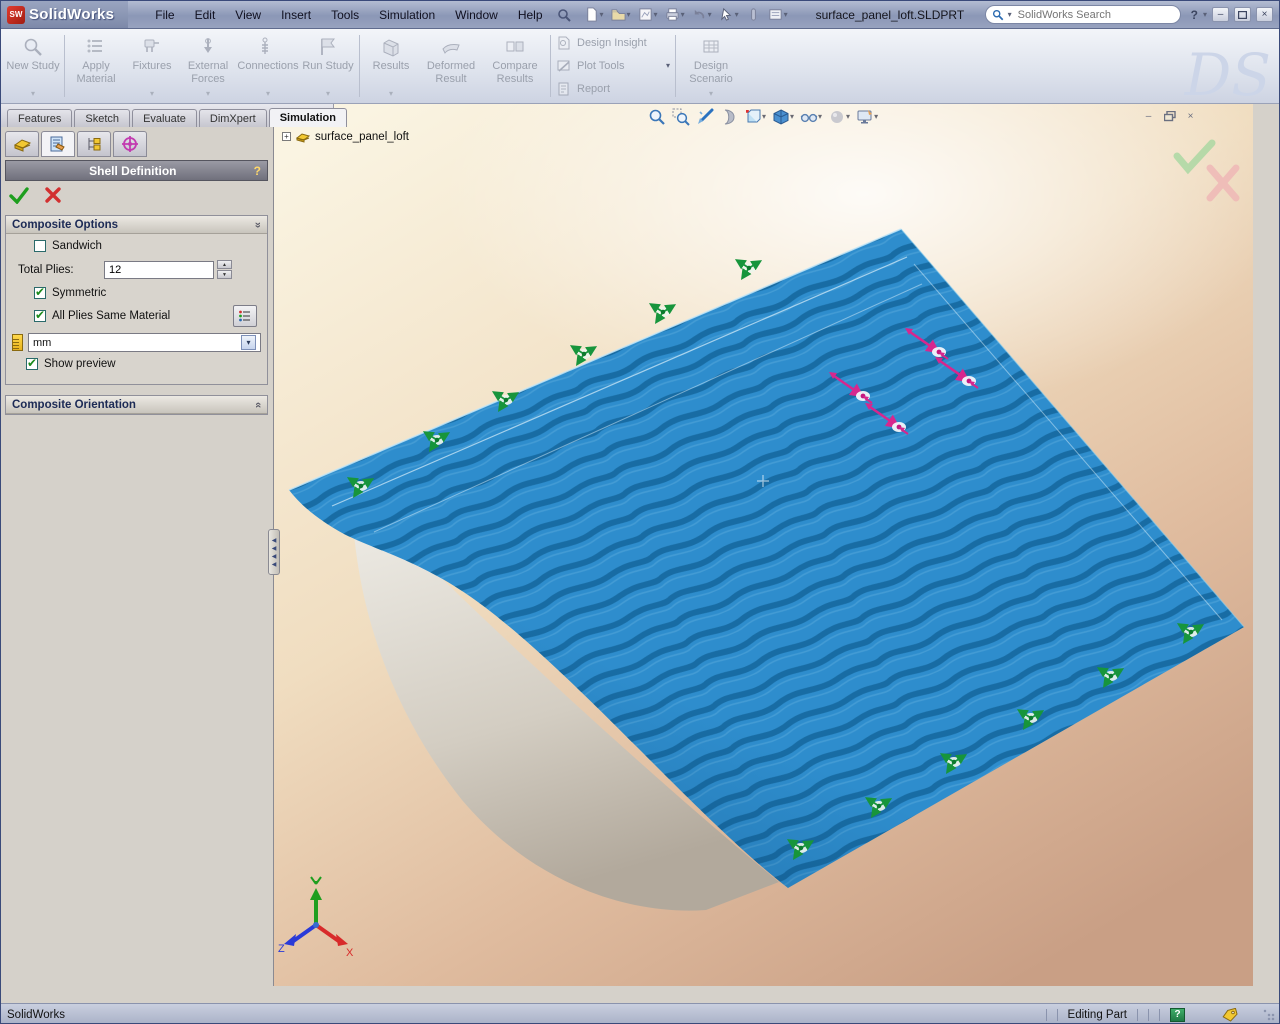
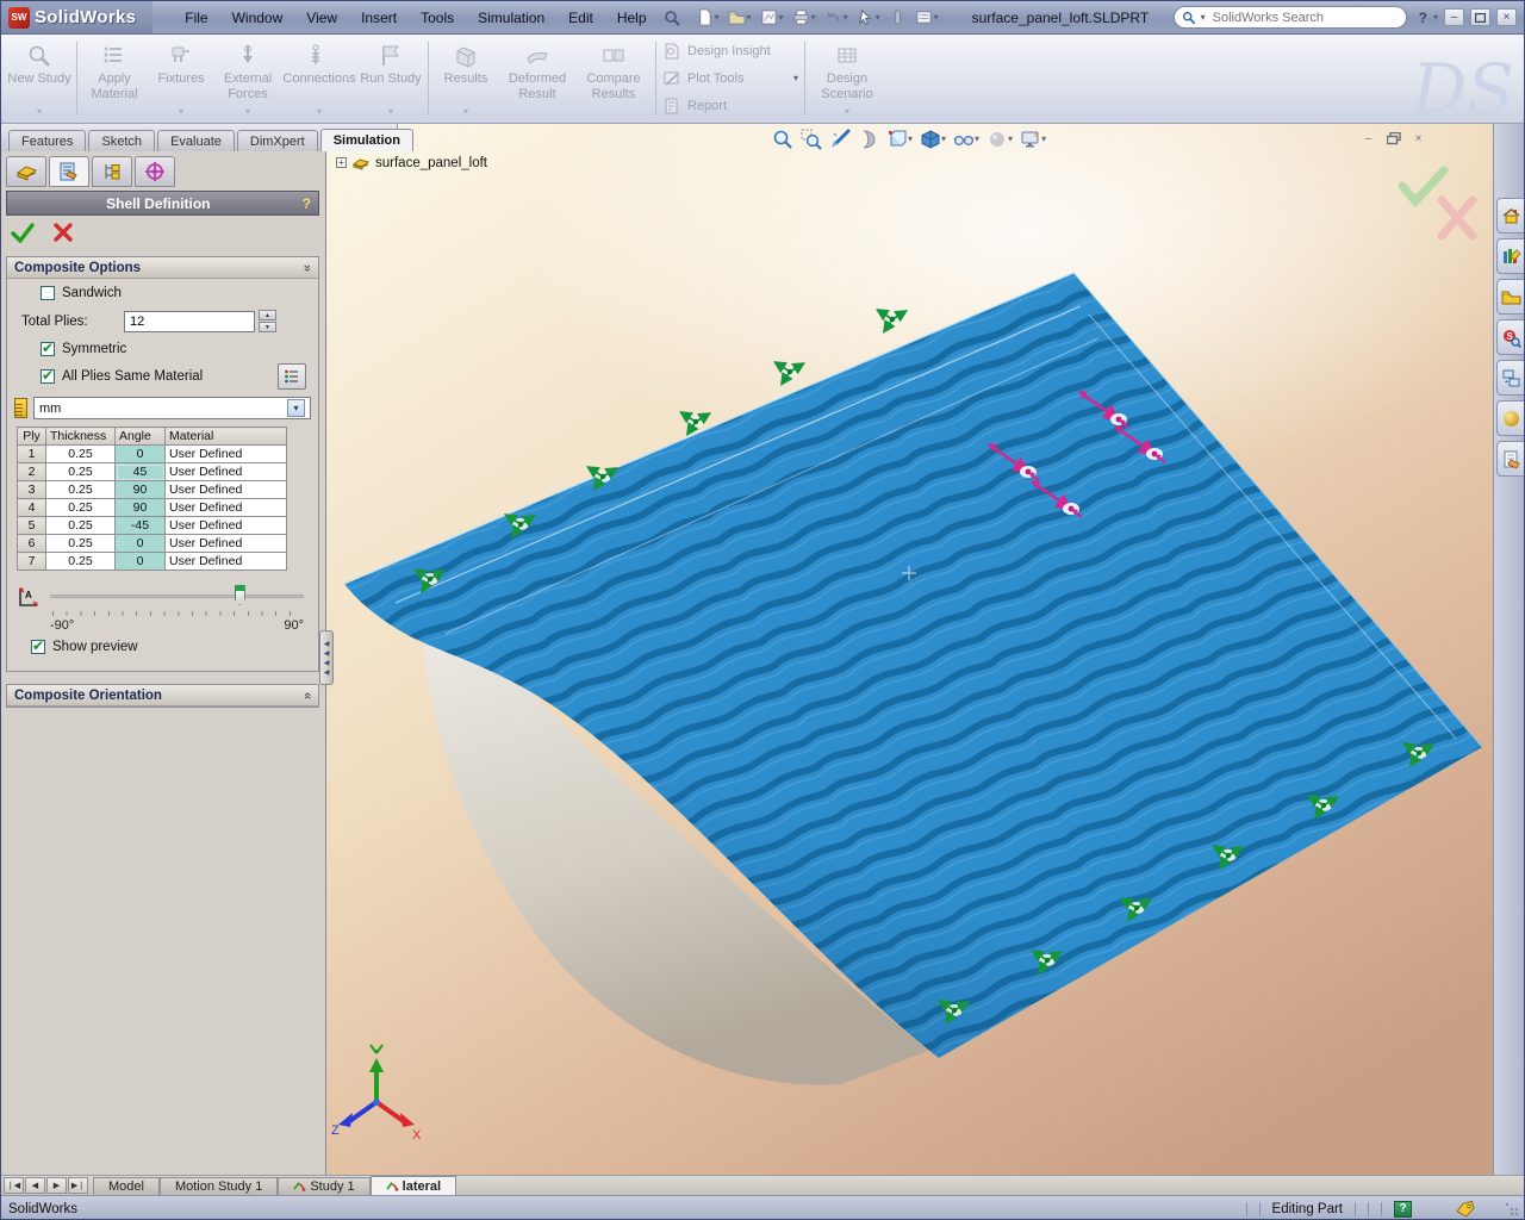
  SW
  SolidWorks
  File
- Edit
+ Window
  View
  Insert
  Tools
  Simulation
- Window
+ Edit
  Help
  ▾
  ▾
  ▾
  ▾
  ▾
  ▾
  ▾
  surface_panel_loft.SLDPRT
  ▾
  SolidWorks Search
  ?
  ▾
  –
  ×
  New Study
  ▾
  Apply Material
  Fixtures
  ▾
  External Forces
  ▾
  Connections
  ▾
  Run Study
  ▾
  Results
  ▾
  Deformed Result
  Compare Results
  Design Insight
  Plot Tools
  ▾
  Report
  Design Scenario
  ▾
  DS
  Z
  X
  +
  surface_panel_loft
  ▾
  ▾
  ▾
  ▾
  ▾
  –
  ×
  Features
  Sketch
  Evaluate
  DimXpert
  Simulation
  Shell Definition
  ?
  Composite Options
  Sandwich
  Total Plies:
  12
  ✔
  Symmetric
  ✔
  All Plies Same Material
  mm
  ▾
+ Ply	Thickness	Angle	Material
+ 1	0.25	0	User Defined
+ 2	0.25	45	User Defined
+ 3	0.25	90	User Defined
+ 4	0.25	90	User Defined
+ 5	0.25	-45	User Defined
+ 6	0.25	0	User Defined
+ 7	0.25	0	User Defined
+ A
+ -90°
+ 90°
  ✔
  Show preview
  Composite Orientation
+ S
+ Model
+ Motion Study 1
+ Study 1
+ lateral
  SolidWorks
  Editing Part
  ?
